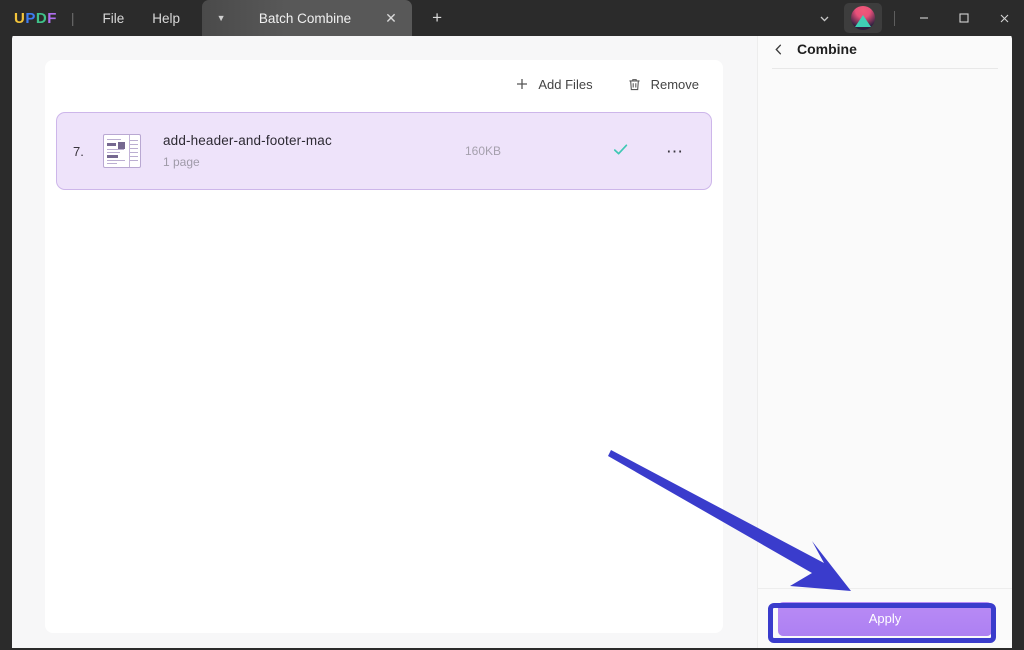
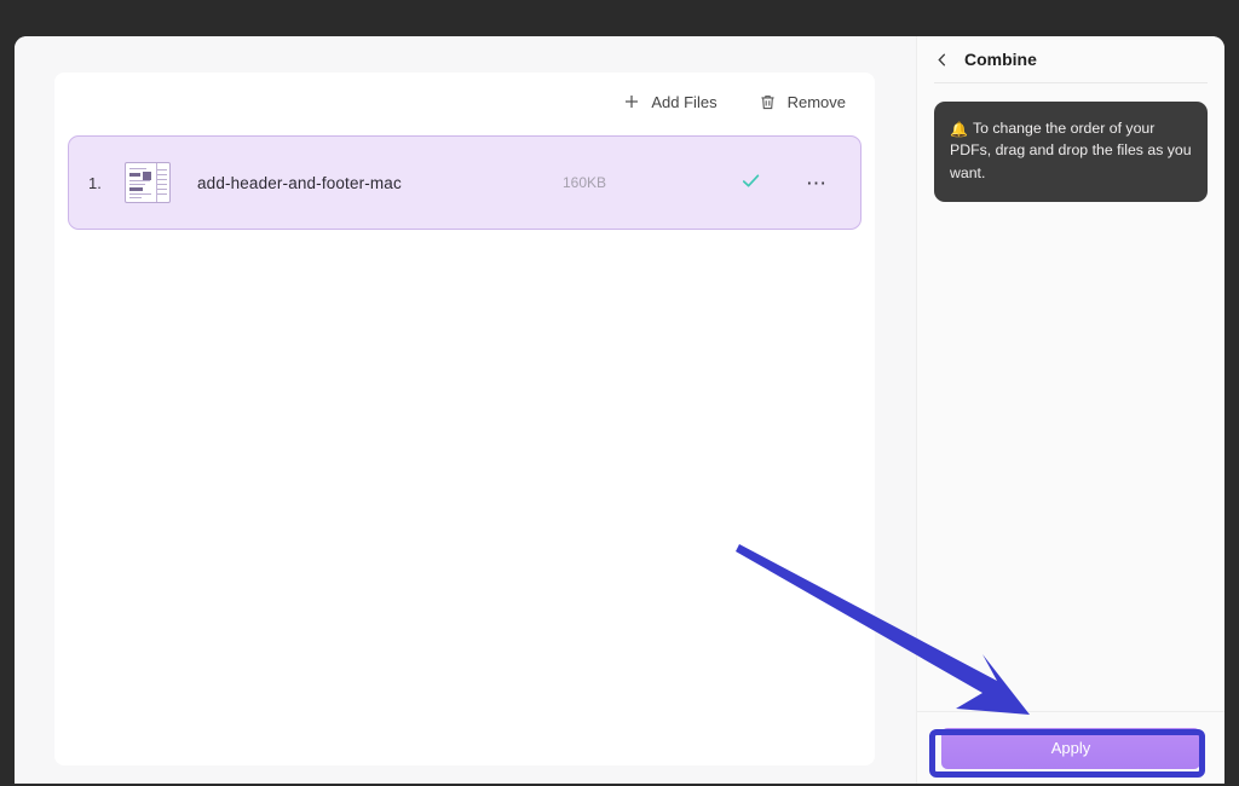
- U
- P
- D
- F
- |
- File
- Help
- ▼
- Batch Combine
- ✕
- +
  Add Files
  Remove
- 7.
+ 1.
  add-header-and-footer-mac
- 1 page
  160KB
  ⋯
  Combine
+ 🔔 To change the order of your PDFs, drag and drop the files as you want.
  Apply
